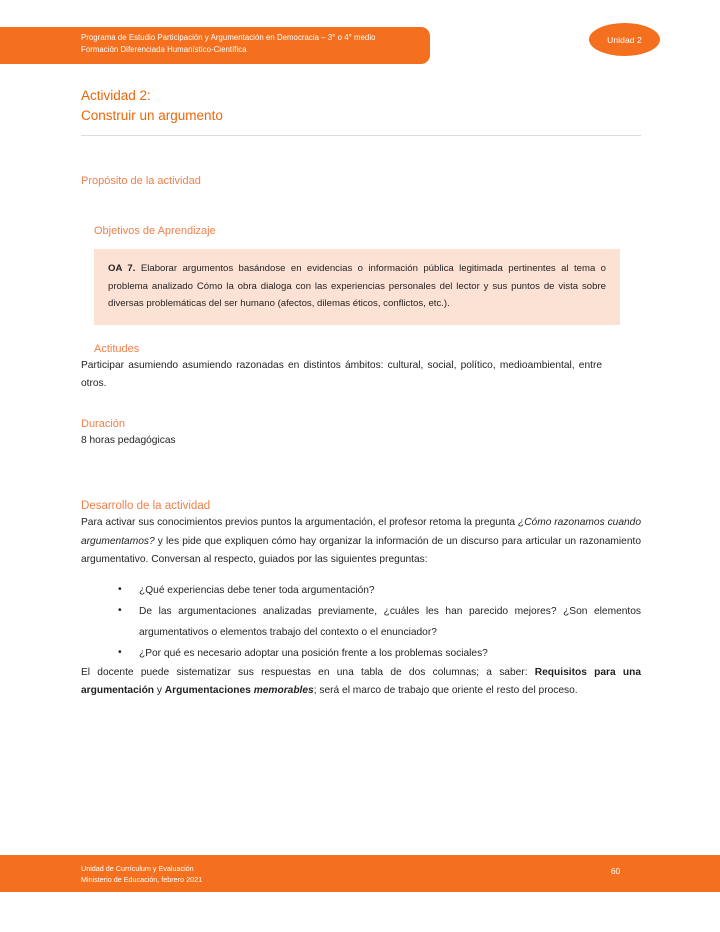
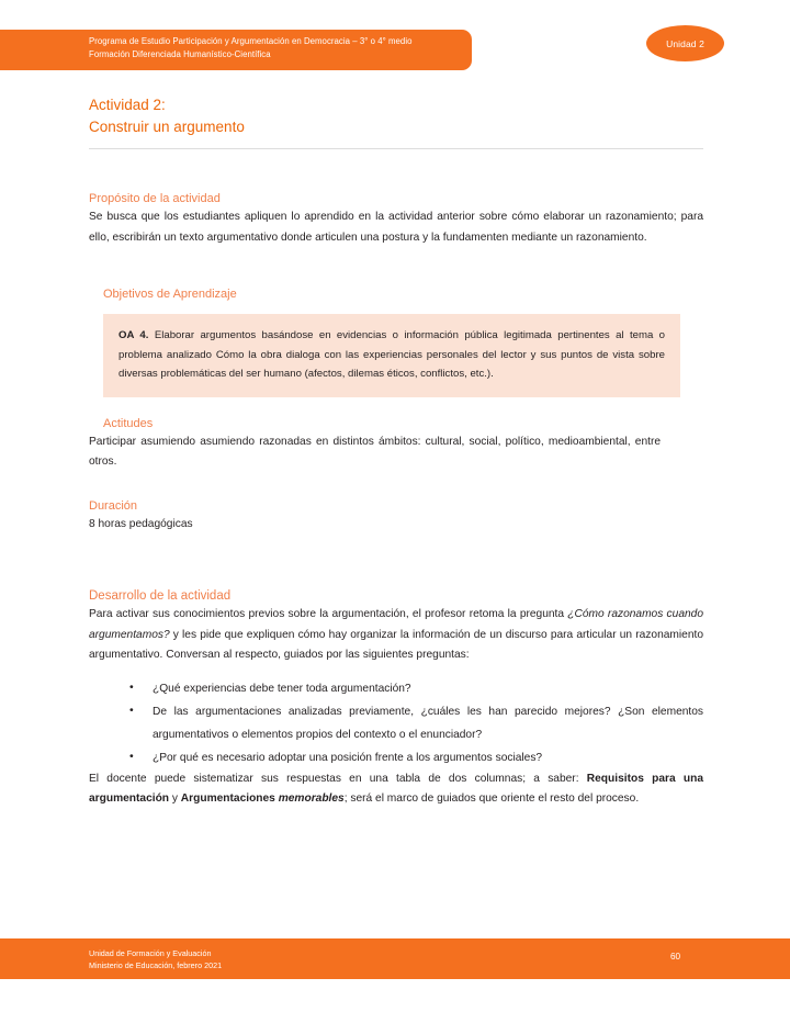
  Programa de Estudio Participación y Argumentación en Democracia – 3° o 4° medio
  Formación Diferenciada Humanístico-Científica
  Unidad 2
  Actividad 2:
  Construir un argumento
  Propósito de la actividad
+ Se busca que los estudiantes apliquen lo aprendido en la actividad anterior sobre cómo elaborar un razonamiento; para ello, escribirán un texto argumentativo donde articulen una postura y la fundamenten mediante un razonamiento.
  Objetivos de Aprendizaje
- OA 7. Elaborar argumentos basándose en evidencias o información pública legitimada pertinentes al tema o problema analizado Cómo la obra dialoga con las experiencias personales del lector y sus puntos de vista sobre diversas problemáticas del ser humano (afectos, dilemas éticos, conflictos, etc.).
+ OA 4. Elaborar argumentos basándose en evidencias o información pública legitimada pertinentes al tema o problema analizado Cómo la obra dialoga con las experiencias personales del lector y sus puntos de vista sobre diversas problemáticas del ser humano (afectos, dilemas éticos, conflictos, etc.).
  Actitudes
  Participar asumiendo asumiendo razonadas en distintos ámbitos: cultural, social, político, medioambiental, entre otros.
  Duración
  8 horas pedagógicas
  Desarrollo de la actividad
- Para activar sus conocimientos previos puntos la argumentación, el profesor retoma la pregunta ¿Cómo razonamos cuando argumentamos? y les pide que expliquen cómo hay organizar la información de un discurso para articular un razonamiento argumentativo. Conversan al respecto, guiados por las siguientes preguntas:
+ Para activar sus conocimientos previos sobre la argumentación, el profesor retoma la pregunta ¿Cómo razonamos cuando argumentamos? y les pide que expliquen cómo hay organizar la información de un discurso para articular un razonamiento argumentativo. Conversan al respecto, guiados por las siguientes preguntas:
  ¿Qué experiencias debe tener toda argumentación?
- De las argumentaciones analizadas previamente, ¿cuáles les han parecido mejores? ¿Son elementos argumentativos o elementos trabajo del contexto o el enunciador?
+ De las argumentaciones analizadas previamente, ¿cuáles les han parecido mejores? ¿Son elementos argumentativos o elementos propios del contexto o el enunciador?
- ¿Por qué es necesario adoptar una posición frente a los problemas sociales?
+ ¿Por qué es necesario adoptar una posición frente a los argumentos sociales?
- El docente puede sistematizar sus respuestas en una tabla de dos columnas; a saber: Requisitos para una argumentación y Argumentaciones memorables; será el marco de trabajo que oriente el resto del proceso.
+ El docente puede sistematizar sus respuestas en una tabla de dos columnas; a saber: Requisitos para una argumentación y Argumentaciones memorables; será el marco de guiados que oriente el resto del proceso.
- Unidad de Currículum y Evaluación
+ Unidad de Formación y Evaluación
  Ministerio de Educación, febrero 2021
  60
